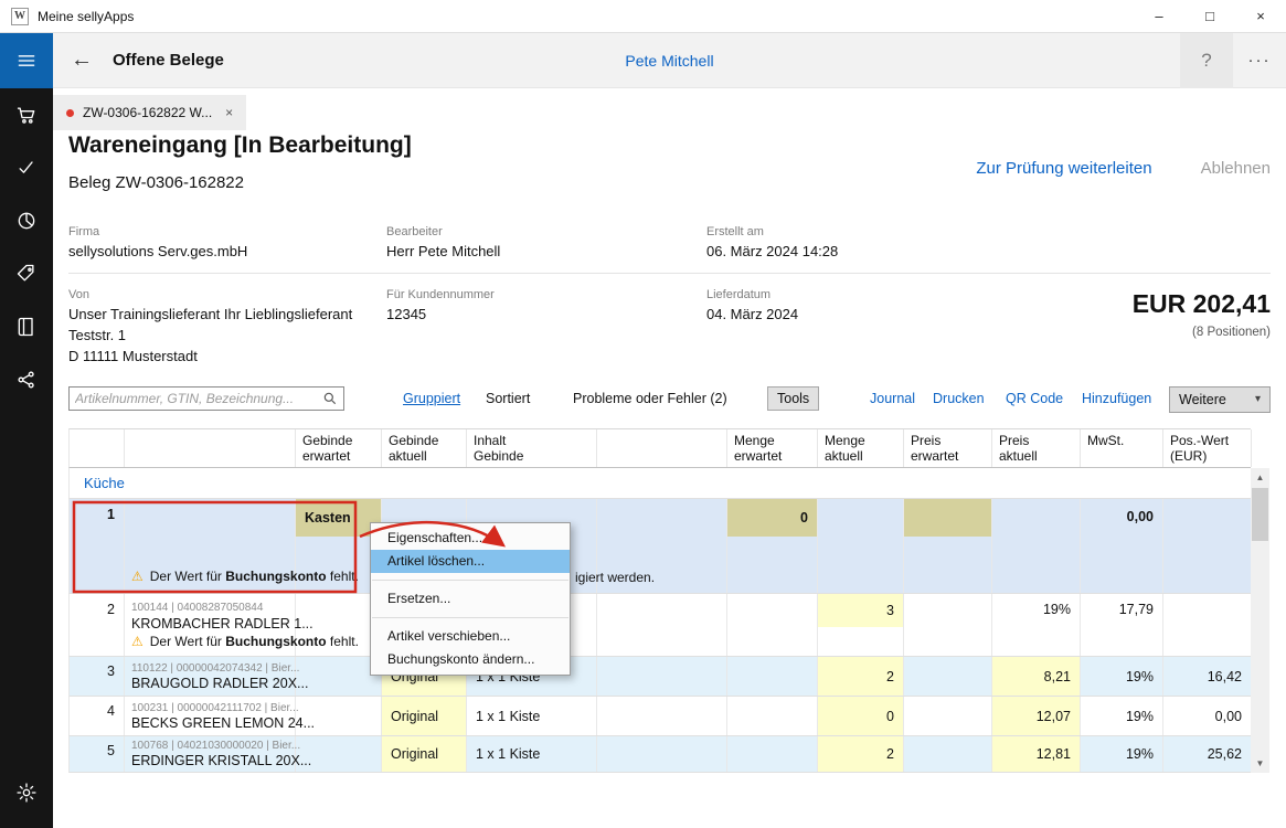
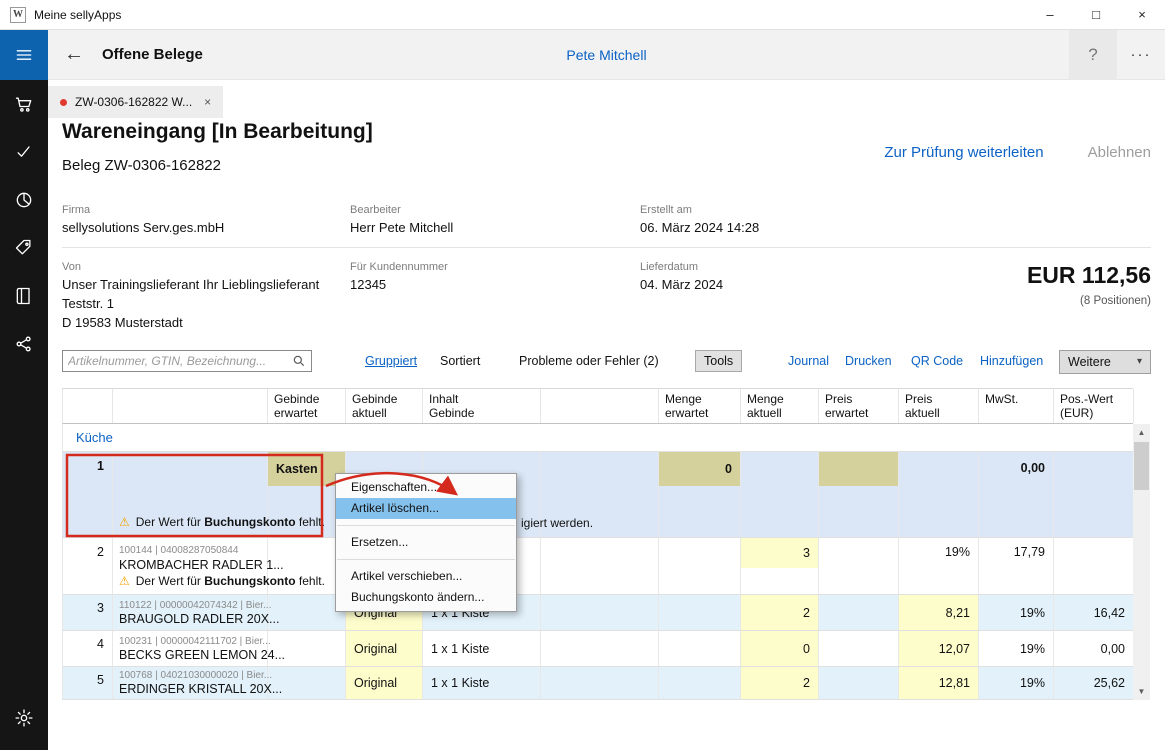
  W
  Meine sellyApps
  –
  □
  ×
  Pete Mitchell
  ←
  Offene Belege
  ?
  ···
  ZW-0306-162822 W...
  ×
  Wareneingang [In Bearbeitung]
  Beleg ZW-0306-162822
  Zur Prüfung weiterleiten
  Ablehnen
  Firma
  sellysolutions Serv.ges.mbH
  Bearbeiter
  Herr Pete Mitchell
  Erstellt am
  06. März 2024 14:28
  Von
  Unser Trainingslieferant Ihr Lieblingslieferant
  Teststr. 1
- D 11111 Musterstadt
+ D 19583 Musterstadt
  Für Kundennummer
  12345
  Lieferdatum
  04. März 2024
- EUR 202,41
+ EUR 112,56
  (8 Positionen)
  Artikelnummer, GTIN, Bezeichnung...
  Gruppiert
  Sortiert
  Probleme oder Fehler (2)
  Tools
  Journal
  Drucken
  QR Code
  Hinzufügen
  Weitere
  ▾
  Gebinde
  erwartet
  Gebinde
  aktuell
  Inhalt
  Gebinde
  Menge
  erwartet
  Menge
  aktuell
  Preis
  erwartet
  Preis
  aktuell
  MwSt.
  Pos.-Wert
  (EUR)
  Küche
  1
  Kasten
  0
  0,00
  ⚠
  Der Wert für Buchungskonto fehlt
  igiert werden.
  2
  100144 | 04008287050844
  KROMBACHER RADLER
  3
  19%
  17,79
  ⚠
  Der Wert für Buchungskonto fehlt.
  3
  110122 | 00000042074342 | Bier.
  BRAUGOLD RADLER 20X
  Original
  1 x 1 Kiste
  2
  8,21
  19%
  16,42
  4
  100231 | 00000042111702 | Bier..
  BECKS GREEN LEMON 2
  Original
  1 x 1 Kiste
  0
  12,07
  19%
  0,00
  5
  100768 | 04021030000020 | Bier.
  ERDINGER KRISTALL 20
  Original
  1 x 1 Kiste
  2
  12,81
  19%
  25,62
  ▲
  ▼
  Eigenschaften...
  Artikel löschen...
  Ersetzen...
  Artikel verschieben...
  Buchungskonto ändern...
